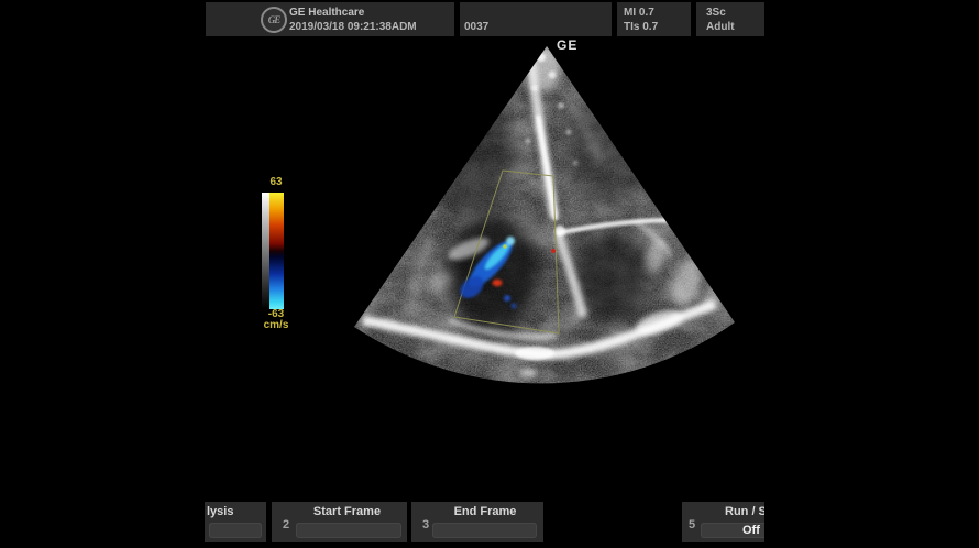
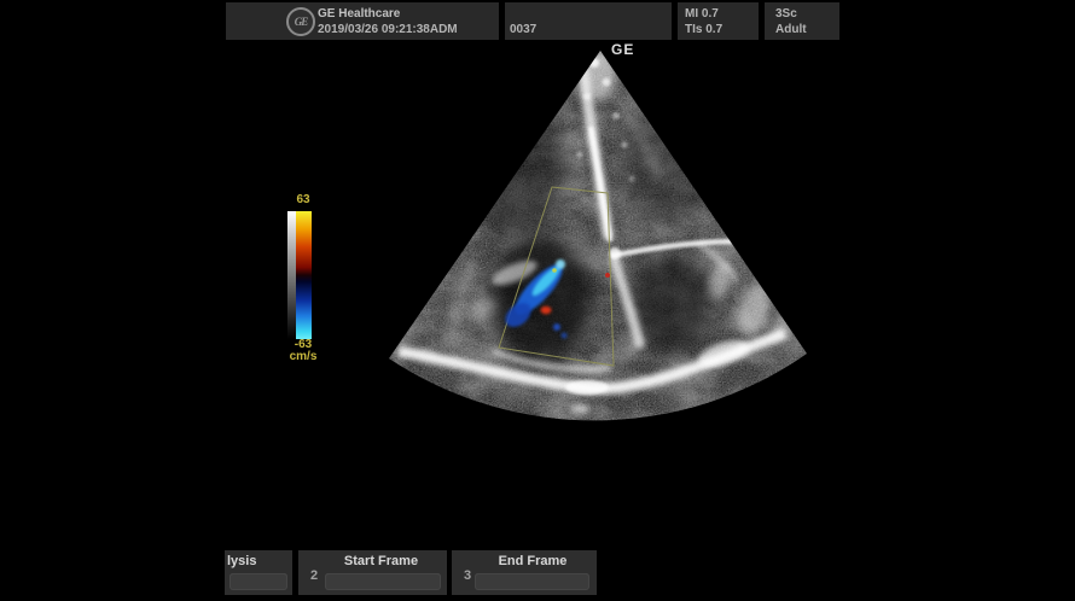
  GE
  GE Healthcare
- 2019/03/18 09:21:38ADM
+ 2019/03/26 09:21:38ADM
  0037
  MI 0.7
  TIs 0.7
  3Sc
  Adult
  GE
  63
  -63
  cm/s
  lysis
  2
  Start Frame
  3
  End Frame
- 5
- Run / S
- Off
